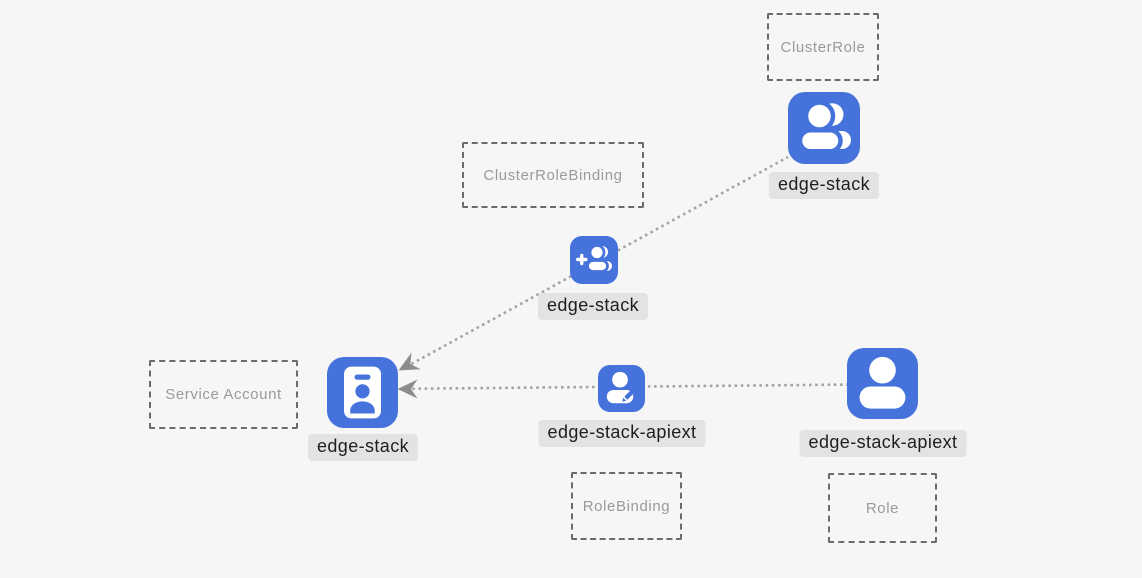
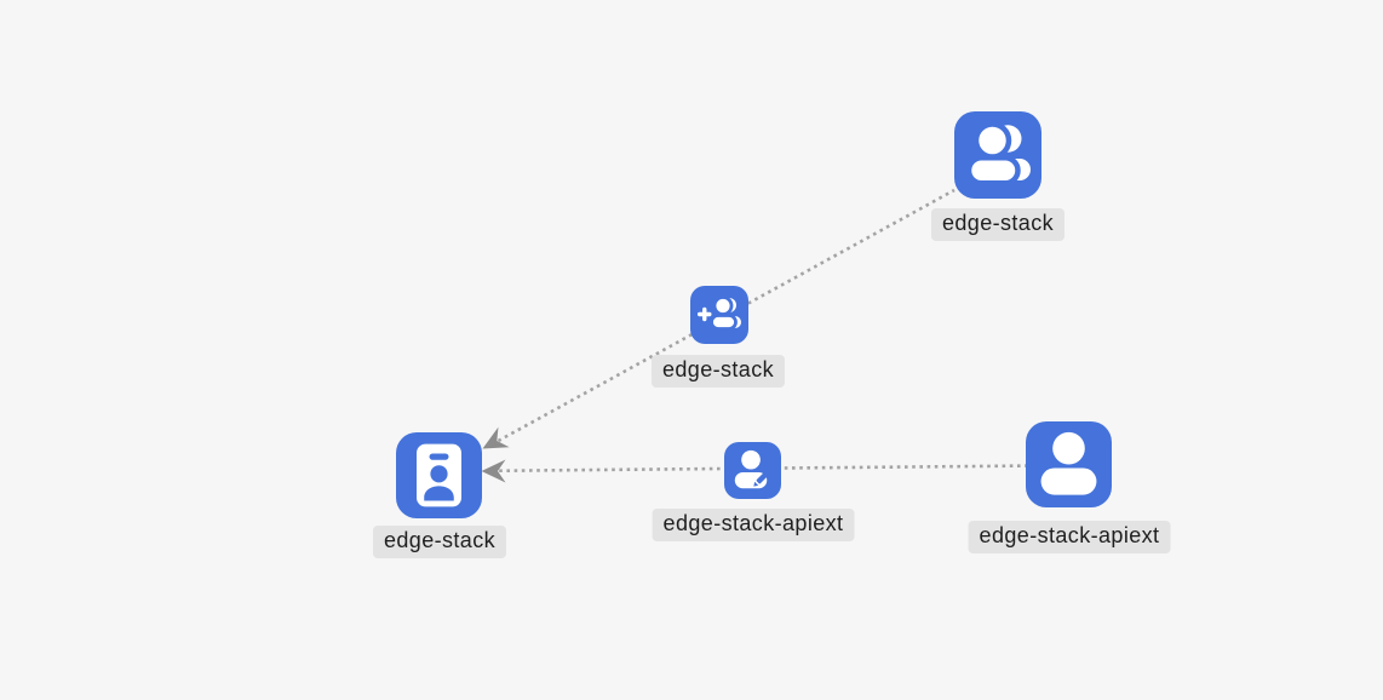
- ClusterRole
- ClusterRoleBinding
- Service Account
- RoleBinding
- Role
  edge-stack
  edge-stack
  edge-stack
  edge-stack-apiext
  edge-stack-apiext
